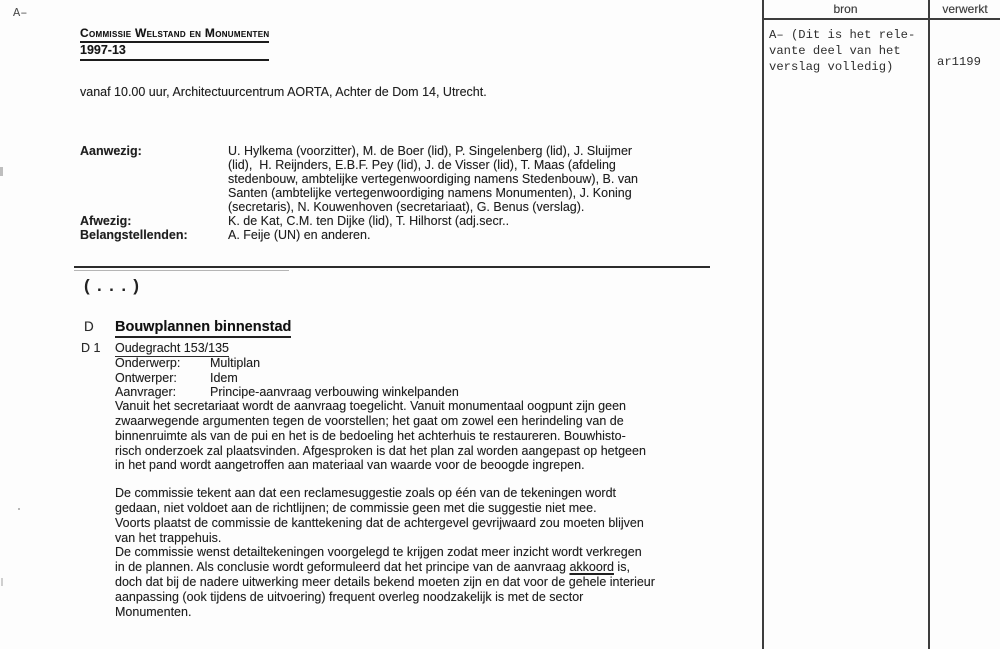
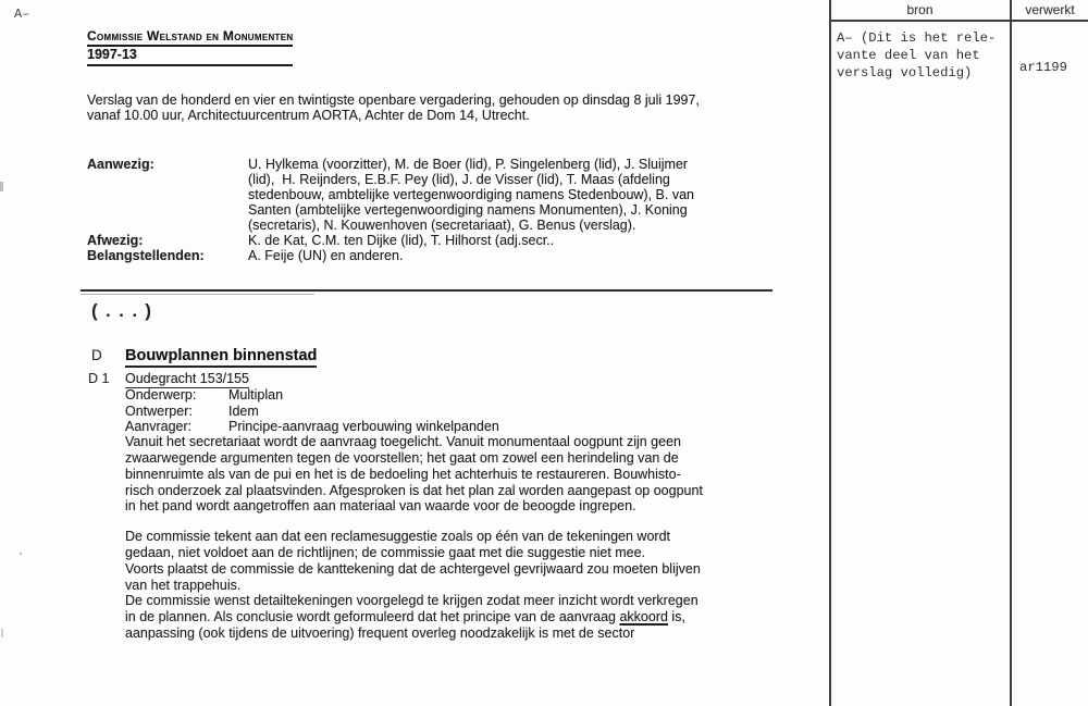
  bron
  verwerkt
  A– (Dit is het rele-
  vante deel van het
  verslag volledig)
  ar1199
  A–
  Commissie Welstand en Monumenten
  1997-13
+ Verslag van de honderd en vier en twintigste openbare vergadering, gehouden op dinsdag 8 juli 1997,
  vanaf 10.00 uur, Architectuurcentrum AORTA, Achter de Dom 14, Utrecht.
  Aanwezig:
  U. Hylkema (voorzitter), M. de Boer (lid), P. Singelenberg (lid), J. Sluijmer
  (lid), H. Reijnders, E.B.F. Pey (lid), J. de Visser (lid), T. Maas (afdeling
  stedenbouw, ambtelijke vertegenwoordiging namens Stedenbouw), B. van
  Santen (ambtelijke vertegenwoordiging namens Monumenten), J. Koning
  (secretaris), N. Kouwenhoven (secretariaat), G. Benus (verslag).
  Afwezig:
  K. de Kat, C.M. ten Dijke (lid), T. Hilhorst (adj.secr..
  Belangstellenden:
  A. Feije (UN) en anderen.
  (...)
  D Bouwplannen binnenstad
- D 1 Oudegracht 153/135
+ D 1 Oudegracht 153/155
  Onderwerp:
  Multiplan
  Ontwerper:
  Idem
  Aanvrager:
  Principe-aanvraag verbouwing winkelpanden
  Vanuit het secretariaat wordt de aanvraag toegelicht. Vanuit monumentaal oogpunt zijn geen
  zwaarwegende argumenten tegen de voorstellen; het gaat om zowel een herindeling van de
  binnenruimte als van de pui en het is de bedoeling het achterhuis te restaureren. Bouwhisto-
- risch onderzoek zal plaatsvinden. Afgesproken is dat het plan zal worden aangepast op hetgeen
+ risch onderzoek zal plaatsvinden. Afgesproken is dat het plan zal worden aangepast op oogpunt
  in het pand wordt aangetroffen aan materiaal van waarde voor de beoogde ingrepen.
  De commissie tekent aan dat een reclamesuggestie zoals op één van de tekeningen wordt
- gedaan, niet voldoet aan de richtlijnen; de commissie geen met die suggestie niet mee.
+ gedaan, niet voldoet aan de richtlijnen; de commissie gaat met die suggestie niet mee.
  Voorts plaatst de commissie de kanttekening dat de achtergevel gevrijwaard zou moeten blijven
  van het trappehuis.
  De commissie wenst detailtekeningen voorgelegd te krijgen zodat meer inzicht wordt verkregen
  in de plannen. Als conclusie wordt geformuleerd dat het principe van de aanvraag akkoord is,
- doch dat bij de nadere uitwerking meer details bekend moeten zijn en dat voor de gehele interieur
  aanpassing (ook tijdens de uitvoering) frequent overleg noodzakelijk is met de sector
- Monumenten.
